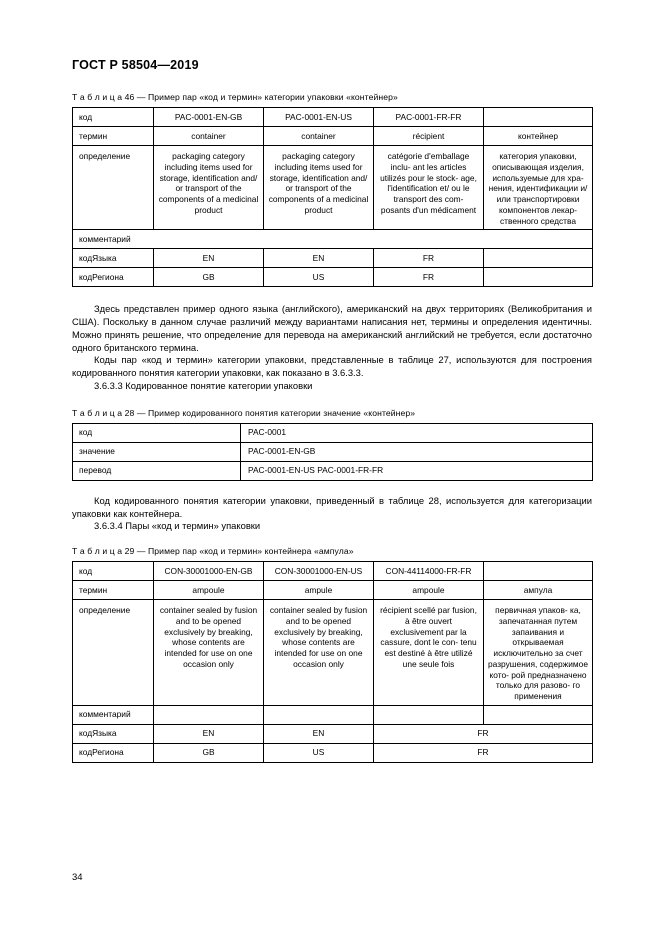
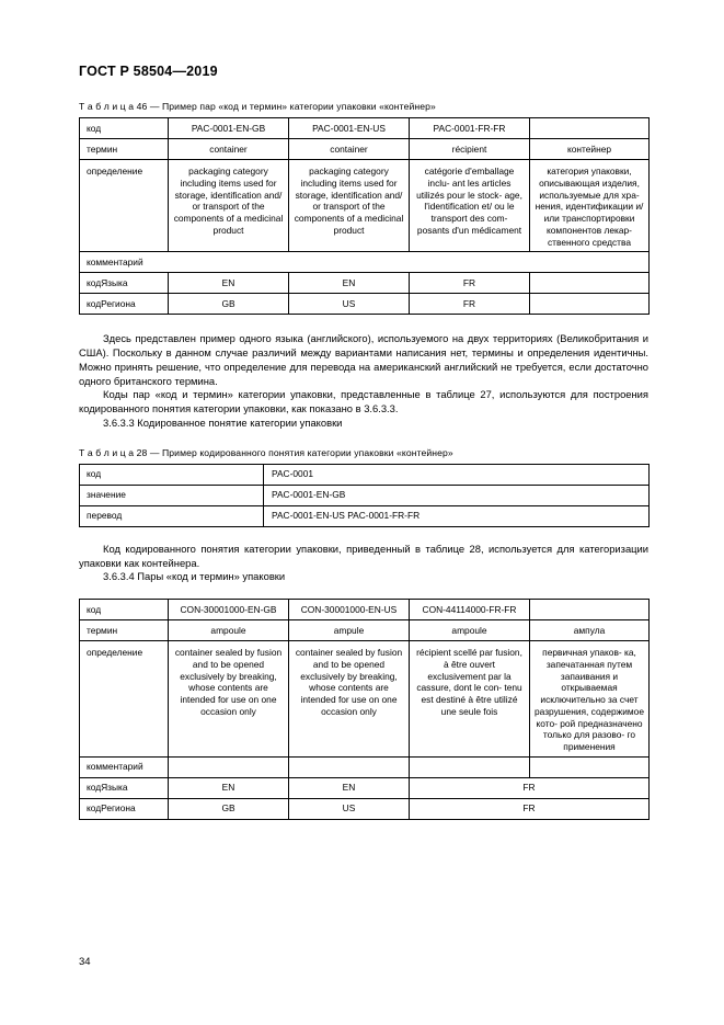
  ГОСТ Р 58504—2019
  Т а б л и ц а 46 — Пример пар «код и термин» категории упаковки «контейнер»
  код	PAC-0001-EN-GB	PAC-0001-EN-US	PAC-0001-FR-FR
  термин	container	container	récipient	контейнер
  определение	packaging category including items used for storage, identification and/ or transport of the components of a medicinal product	packaging category including items used for storage, identification and/ or transport of the components of a medicinal product	catégorie d'emballage inclu- ant les articles utilizés pour le stock- age, l'identification et/ ou le transport des com- posants d'un médicament	категория упаковки, описывающая изделия, используемые для хра- нения, идентификации и/или транспортировки компонентов лекар- ственного средства
  комментарий
  кодЯзыка	EN	EN	FR
  кодРегиона	GB	US	FR
- Здесь представлен пример одного языка (английского), американский на двух территориях (Великобритания и США). Поскольку в данном случае различий между вариантами написания нет, термины и определения идентичны. Можно принять решение, что определение для перевода на американский английский не требуется, если достаточно одного британского термина.
+ Здесь представлен пример одного языка (английского), используемого на двух территориях (Великобритания и США). Поскольку в данном случае различий между вариантами написания нет, термины и определения идентичны. Можно принять решение, что определение для перевода на американский английский не требуется, если достаточно одного британского термина.
  Коды пар «код и термин» категории упаковки, представленные в таблице 27, используются для построения кодированного понятия категории упаковки, как показано в 3.6.3.3.
  3.6.3.3 Кодированное понятие категории упаковки
- Т а б л и ц а 28 — Пример кодированного понятия категории значение «контейнер»
+ Т а б л и ц а 28 — Пример кодированного понятия категории упаковки «контейнер»
  код	PAC-0001
  значение	PAC-0001-EN-GB
  перевод	PAC-0001-EN-US PAC-0001-FR-FR
  Код кодированного понятия категории упаковки, приведенный в таблице 28, используется для категоризации упаковки как контейнера.
  3.6.3.4 Пары «код и термин» упаковки
- Т а б л и ц а 29 — Пример пар «код и термин» контейнера «ампула»
  код	CON-30001000-EN-GB	CON-30001000-EN-US	CON-44114000-FR-FR
  термин	ampoule	ampule	ampoule	ампула
  определение	container sealed by fusion and to be opened exclusively by breaking, whose contents are intended for use on one occasion only	container sealed by fusion and to be opened exclusively by breaking, whose contents are intended for use on one occasion only	récipient scellé par fusion, à être ouvert exclusivement par la cassure, dont le con- tenu est destiné à être utilizé une seule fois	первичная упаков- ка, запечатанная путем запаивания и открываемая исключительно за счет разрушения, содержимое кото- рой предназначено только для разово- го применения
  комментарий
  кодЯзыка	EN	EN	FR
  кодРегиона	GB	US	FR
  34
